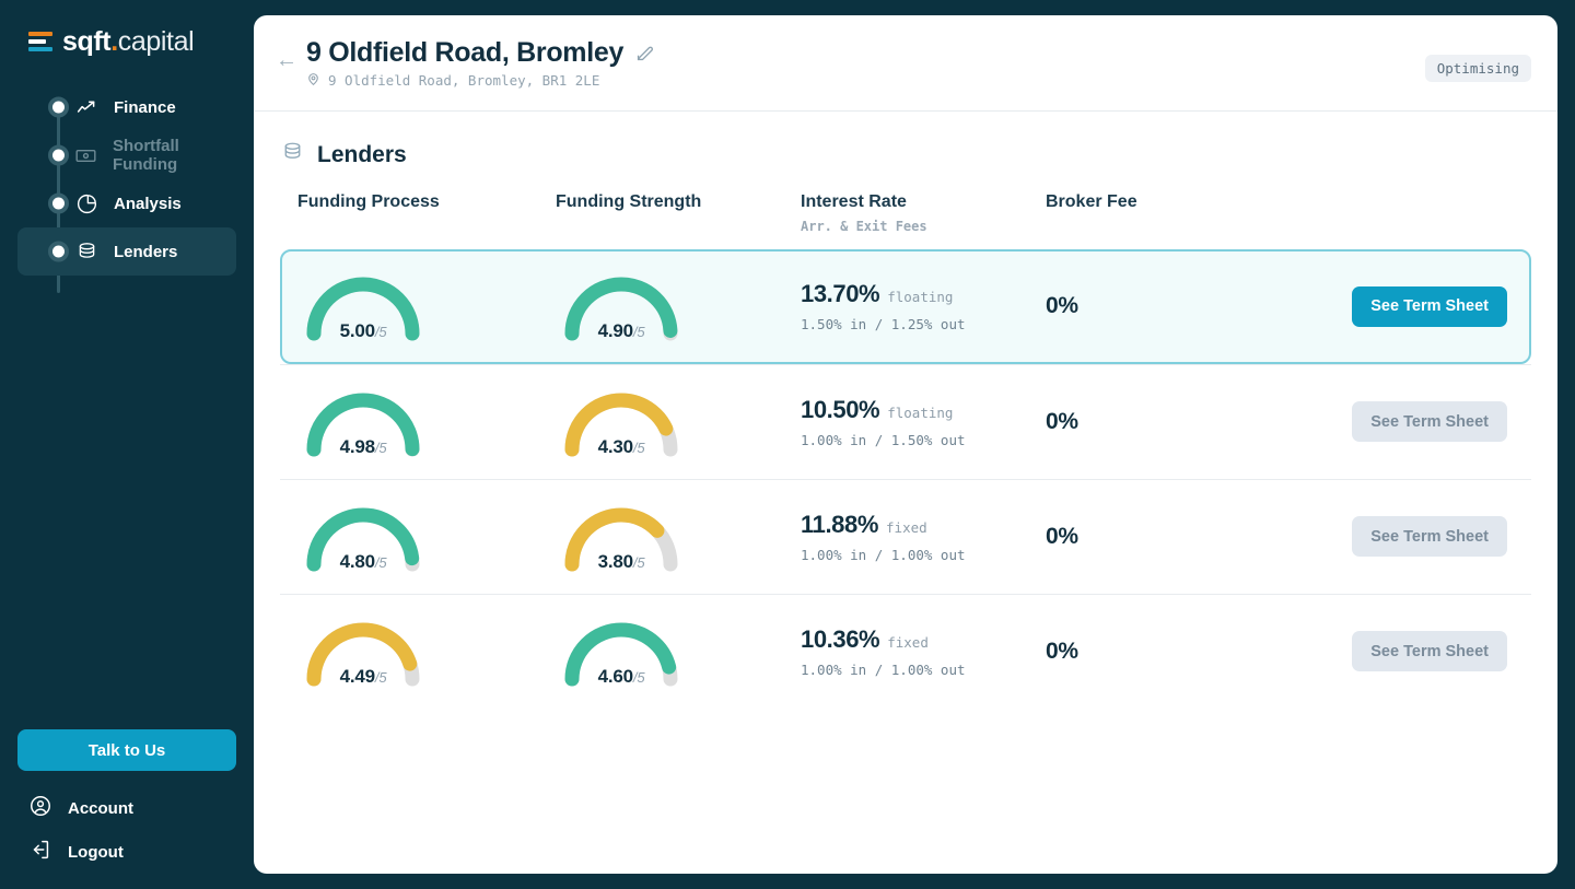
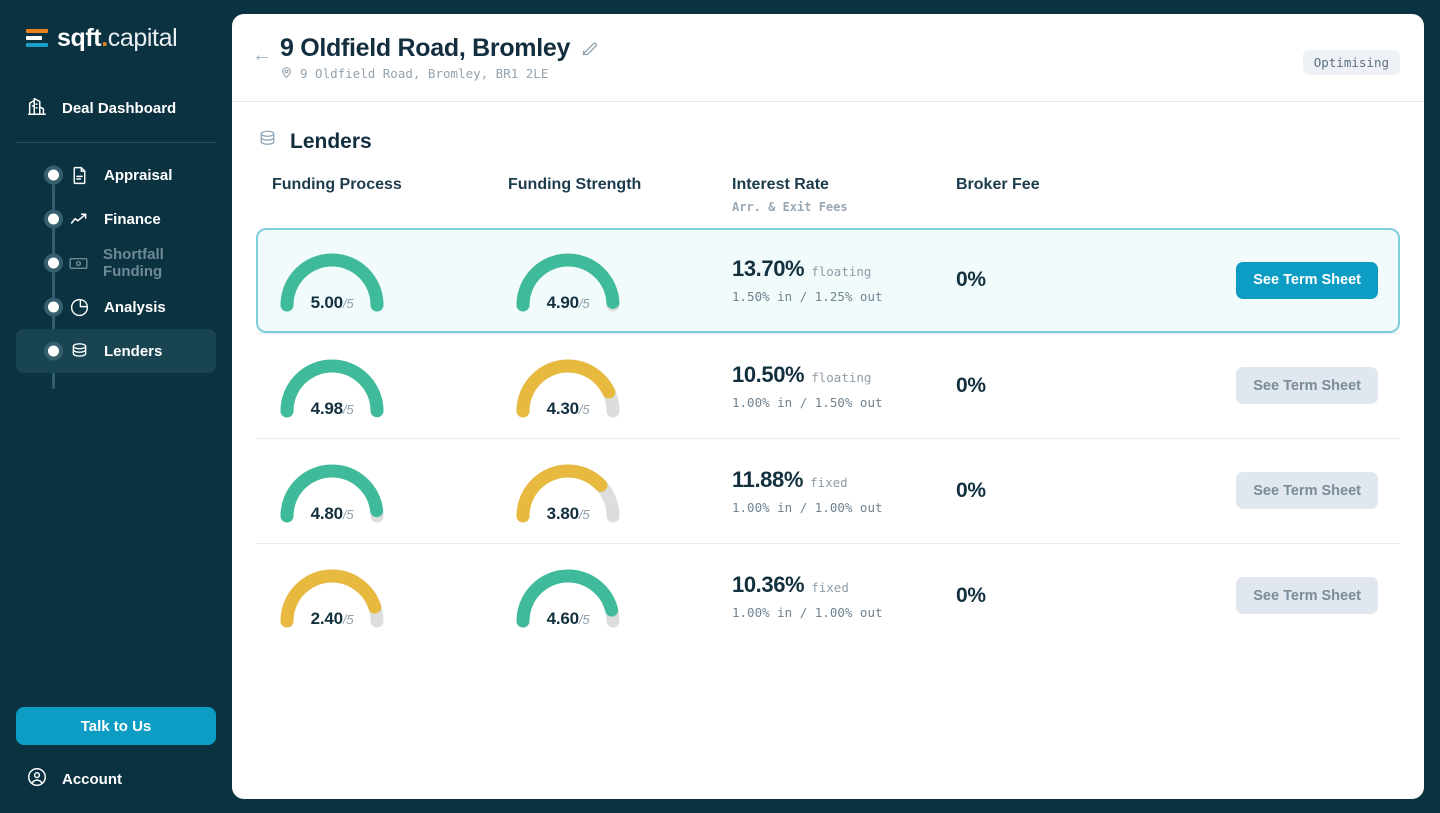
  sqft.capital
+ Deal Dashboard
+ Appraisal
  Finance
  Shortfall Funding
  Analysis
  Lenders
  Talk to Us
  Account
- Logout
  ←
  9 Oldfield Road, Bromley
  9 Oldfield Road, Bromley, BR1 2LE
  Optimising
  Lenders
  Funding Process	Funding Strength	Interest Rate Arr. & Exit Fees	Broker Fee
  5.00/5	4.90/5	13.70% floating 1.50% in / 1.25% out	0%	See Term Sheet
  4.98/5	4.30/5	10.50% floating 1.00% in / 1.50% out	0%	See Term Sheet
  4.80/5	3.80/5	11.88% fixed 1.00% in / 1.00% out	0%	See Term Sheet
- 4.49/5	4.60/5	10.36% fixed 1.00% in / 1.00% out	0%	See Term Sheet
+ 2.40/5	4.60/5	10.36% fixed 1.00% in / 1.00% out	0%	See Term Sheet
